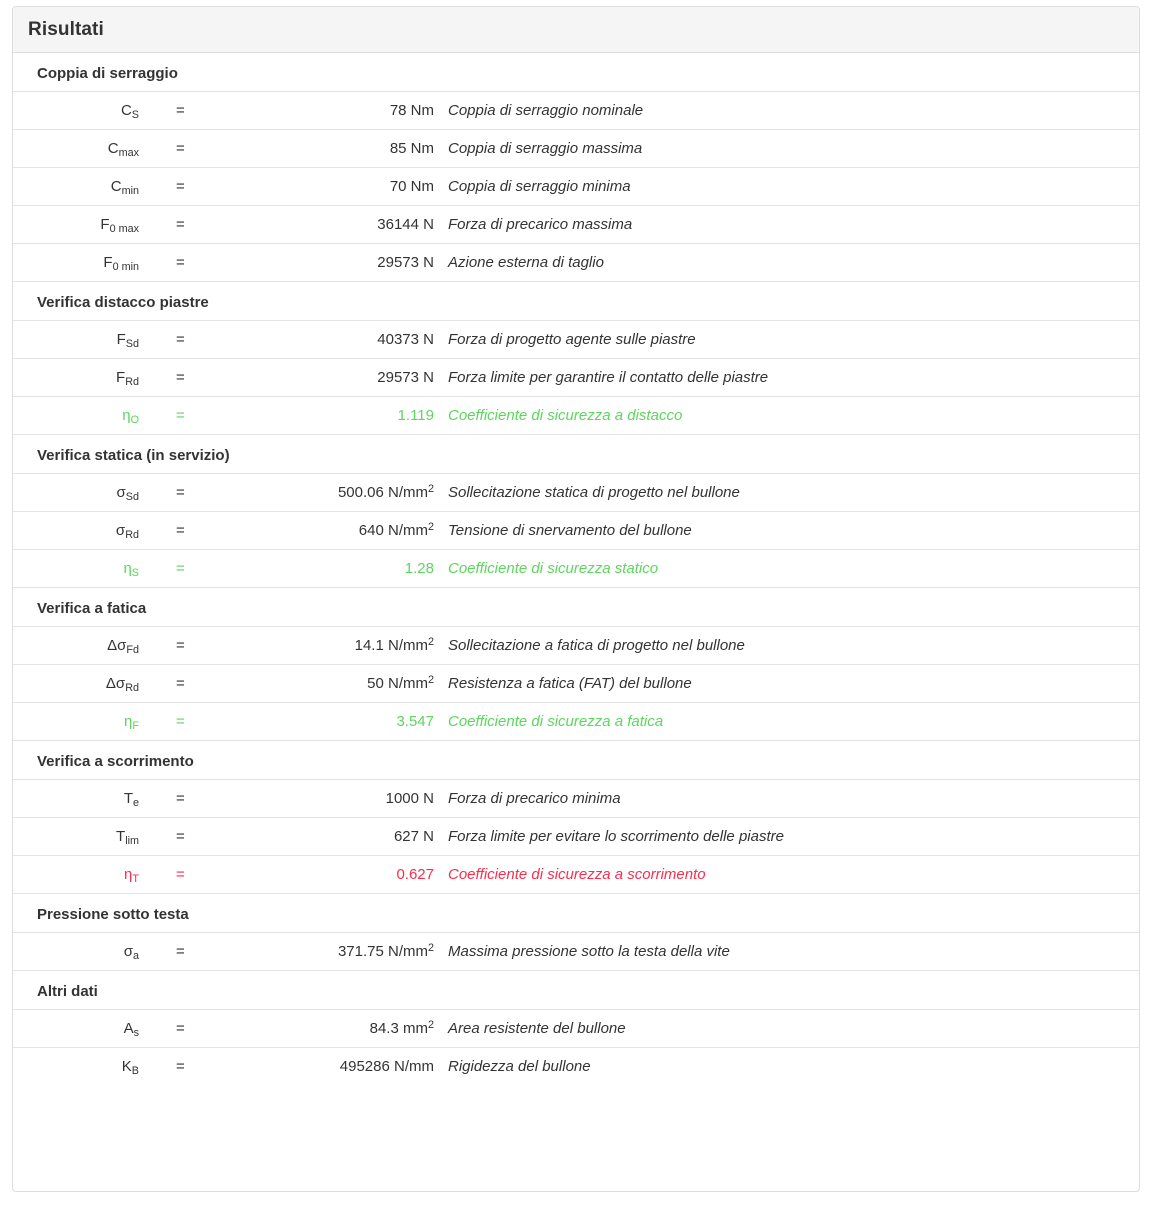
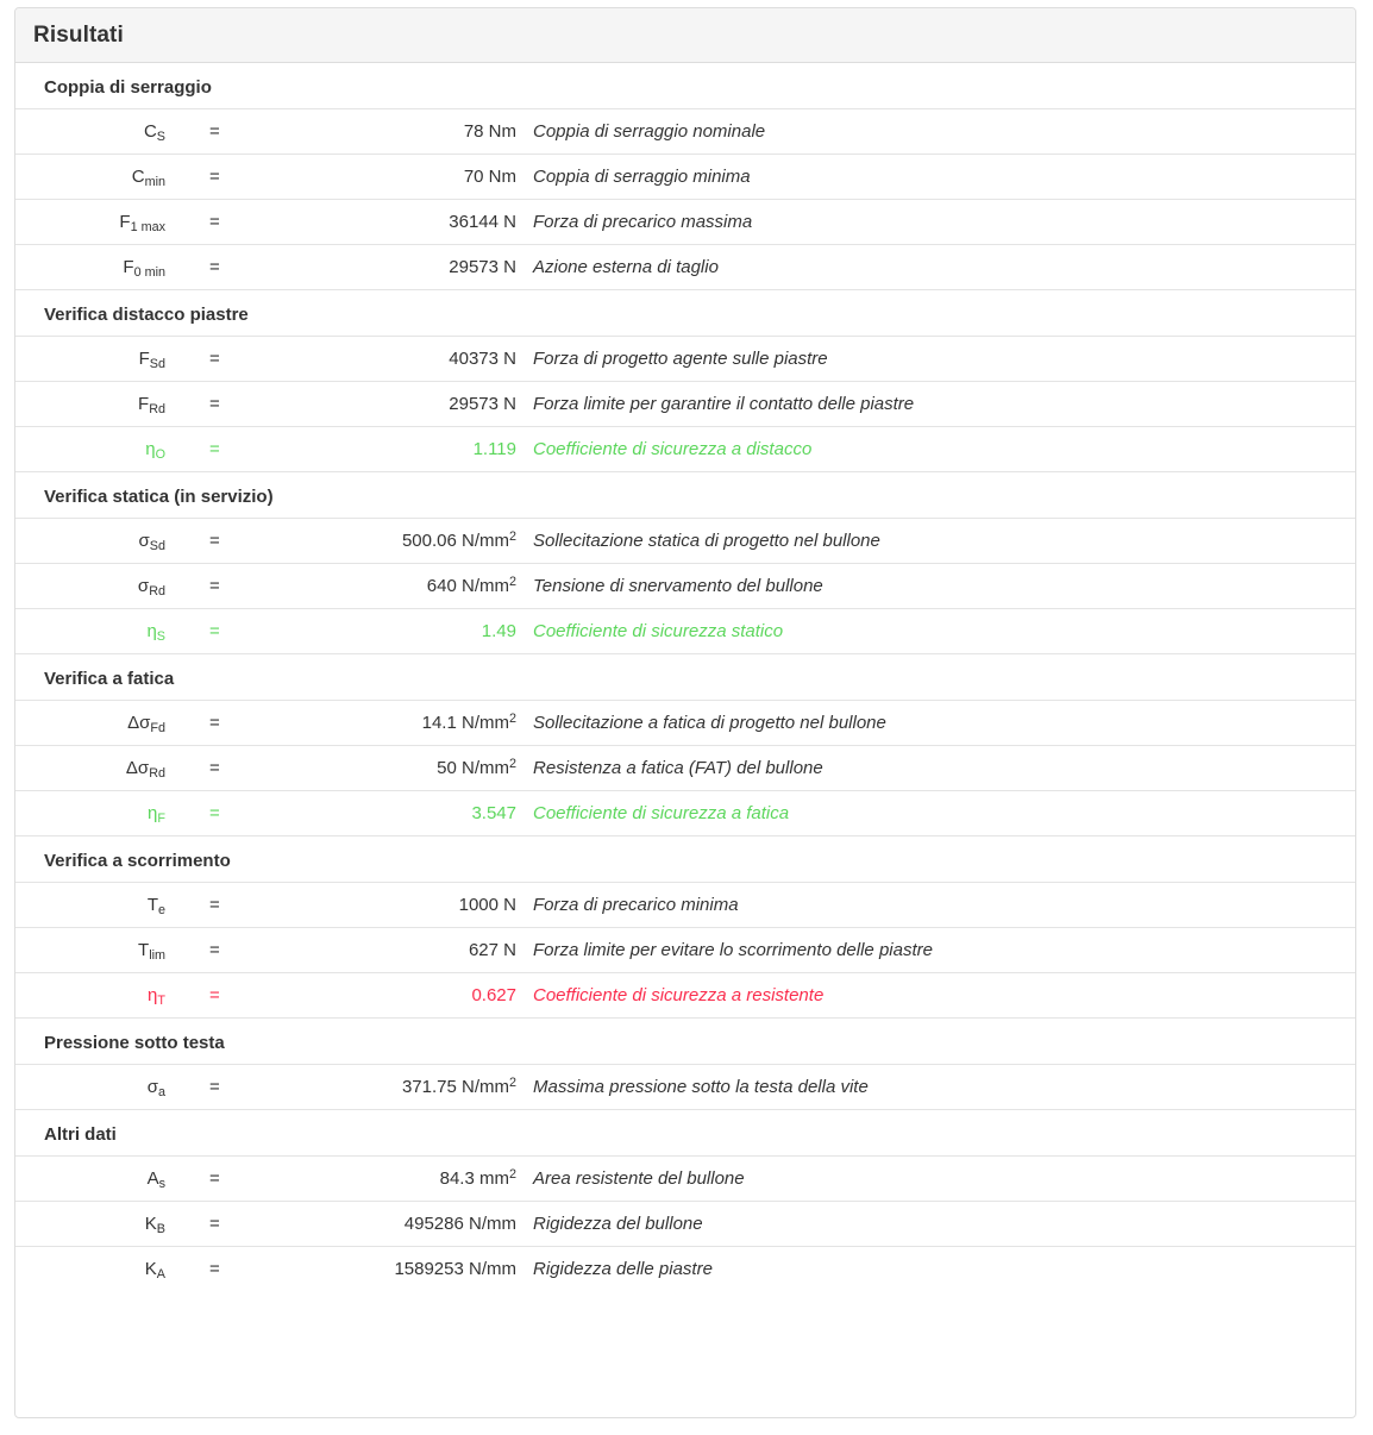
  Risultati
  Coppia di serraggio
  CS	=	78 Nm	Coppia di serraggio nominale
- Cmax	=	85 Nm	Coppia di serraggio massima
  Cmin	=	70 Nm	Coppia di serraggio minima
- F0 max	=	36144 N	Forza di precarico massima
+ F1 max	=	36144 N	Forza di precarico massima
  F0 min	=	29573 N	Azione esterna di taglio
  Verifica distacco piastre
  FSd	=	40373 N	Forza di progetto agente sulle piastre
  FRd	=	29573 N	Forza limite per garantire il contatto delle piastre
  ηO	=	1.119	Coefficiente di sicurezza a distacco
  Verifica statica (in servizio)
  σSd	=	500.06 N/mm2	Sollecitazione statica di progetto nel bullone
  σRd	=	640 N/mm2	Tensione di snervamento del bullone
- ηS	=	1.28	Coefficiente di sicurezza statico
+ ηS	=	1.49	Coefficiente di sicurezza statico
  Verifica a fatica
  ΔσFd	=	14.1 N/mm2	Sollecitazione a fatica di progetto nel bullone
  ΔσRd	=	50 N/mm2	Resistenza a fatica (FAT) del bullone
  ηF	=	3.547	Coefficiente di sicurezza a fatica
  Verifica a scorrimento
  Te	=	1000 N	Forza di precarico minima
  Tlim	=	627 N	Forza limite per evitare lo scorrimento delle piastre
- ηT	=	0.627	Coefficiente di sicurezza a scorrimento
+ ηT	=	0.627	Coefficiente di sicurezza a resistente
  Pressione sotto testa
  σa	=	371.75 N/mm2	Massima pressione sotto la testa della vite
  Altri dati
  As	=	84.3 mm2	Area resistente del bullone
  KB	=	495286 N/mm	Rigidezza del bullone
+ KA	=	1589253 N/mm	Rigidezza delle piastre
